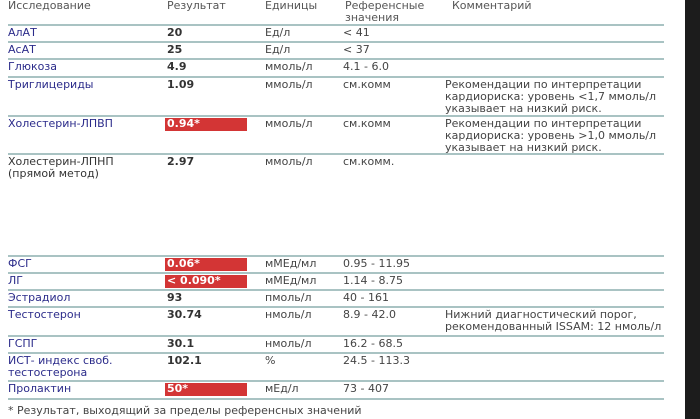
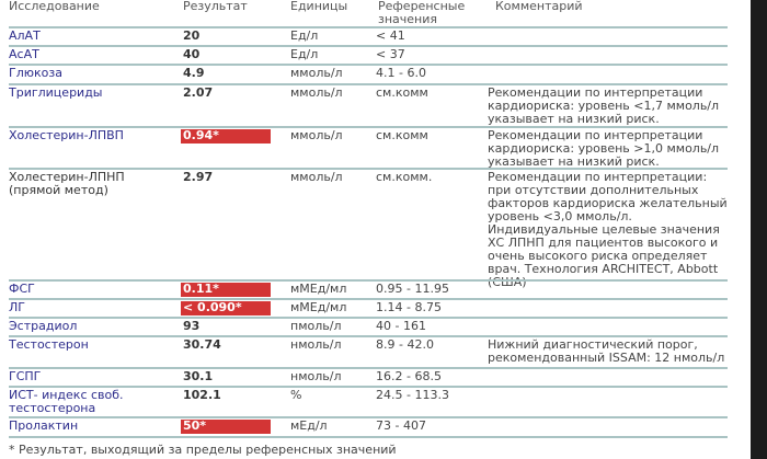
  Исследование
  Результат
  Единицы
  Референсные
  значения
  Комментарий
  АлАТ
  20
  Ед/л
  < 41
  АсАТ
- 25
+ 40
  Ед/л
  < 37
  Глюкоза
  4.9
  ммоль/л
  4.1 - 6.0
  Триглицериды
- 1.09
+ 2.07
  ммоль/л
  см.комм
  Рекомендации по интерпретации кардиориска: уровень <1,7 ммоль/л указывает на низкий риск.
  Холестерин-ЛПВП
  0.94*
  ммоль/л
  см.комм
  Рекомендации по интерпретации кардиориска: уровень >1,0 ммоль/л указывает на низкий риск.
  Холестерин-ЛПНП (прямой метод)
  2.97
  ммоль/л
  см.комм.
+ Рекомендации по интерпретации: при отсутствии дополнительных факторов кардиориска желательный уровень <3,0 ммоль/л. Индивидуальные целевые значения ХС ЛПНП для пациентов высокого и очень высокого риска определяет врач. Технология ARCHITECT, Abbott (США)
  ФСГ
- 0.06*
+ 0.11*
  мМЕд/мл
  0.95 - 11.95
  ЛГ
  < 0.090*
  мМЕд/мл
  1.14 - 8.75
  Эстрадиол
  93
  пмоль/л
  40 - 161
  Тестостерон
  30.74
  нмоль/л
  8.9 - 42.0
  Нижний диагностический порог, рекомендованный ISSAM: 12 нмоль/л
  ГСПГ
  30.1
  нмоль/л
  16.2 - 68.5
  ИСТ- индекс своб. тестостерона
  102.1
  %
  24.5 - 113.3
  Пролактин
  50*
  мЕд/л
  73 - 407
  * Результат, выходящий за пределы референсных значений
